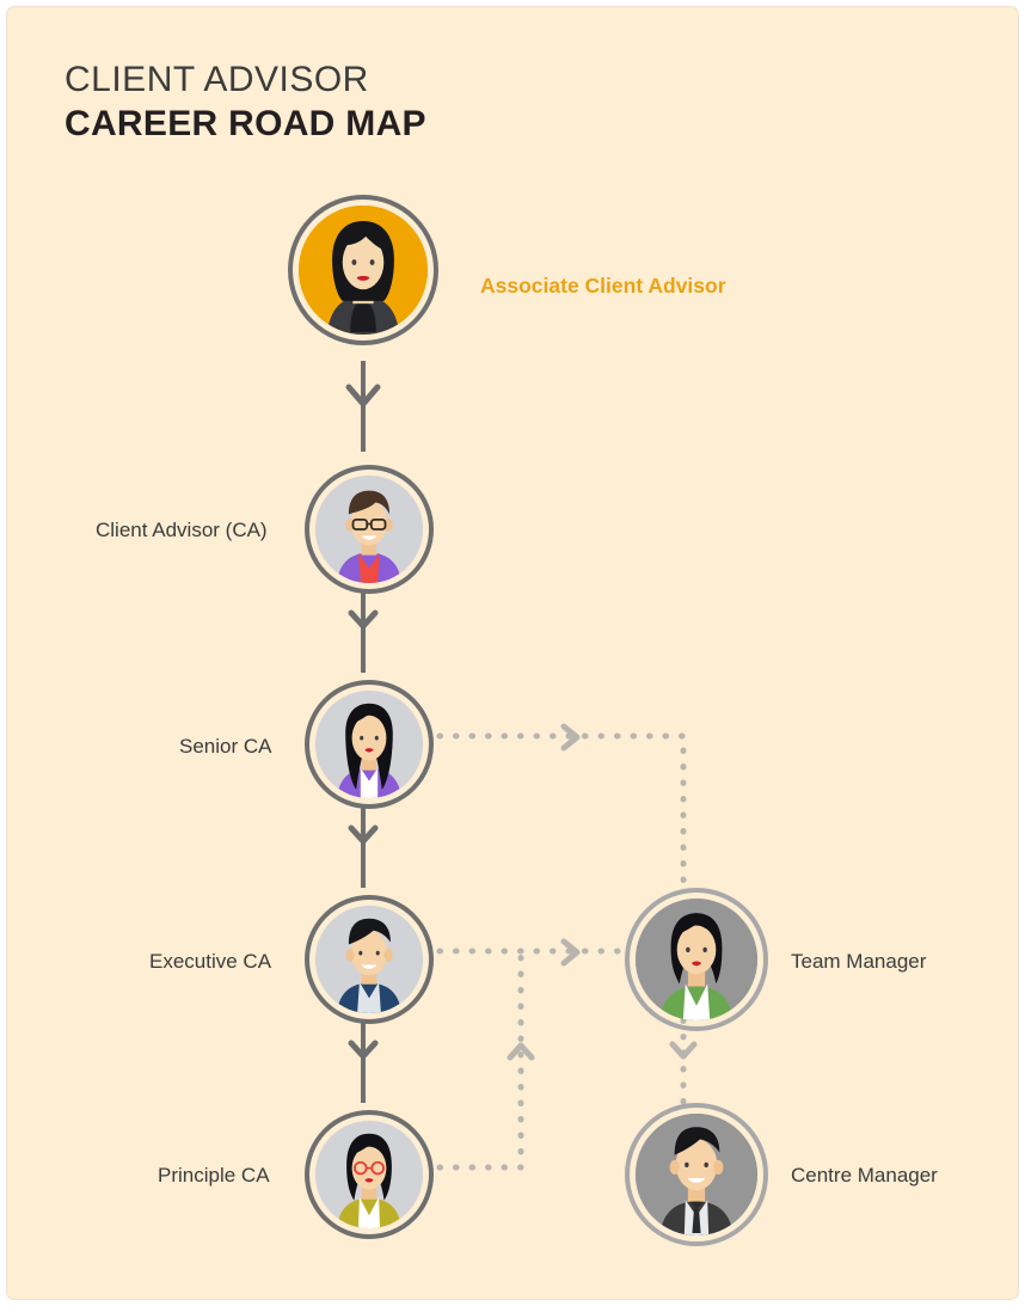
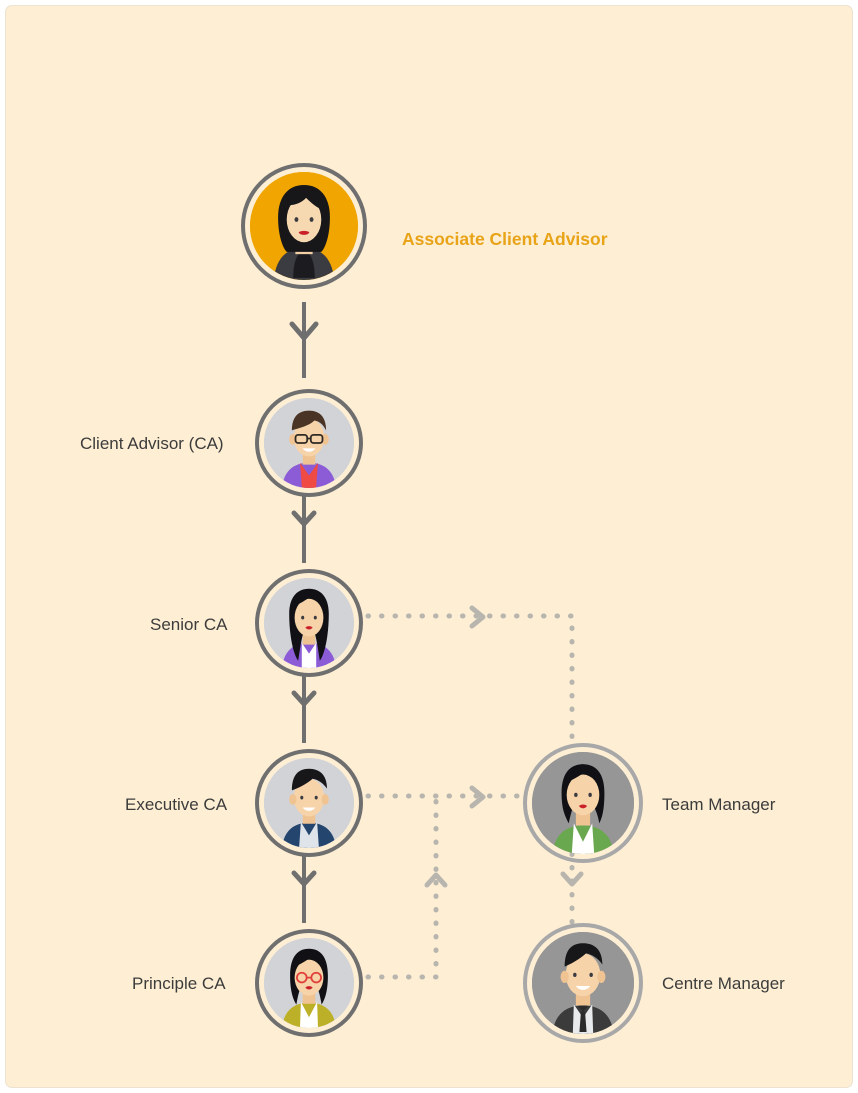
- CLIENT ADVISOR
- CAREER ROAD MAP
  Associate Client Advisor
  Client Advisor (CA)
  Senior CA
  Executive CA
  Principle CA
  Team Manager
  Centre Manager
